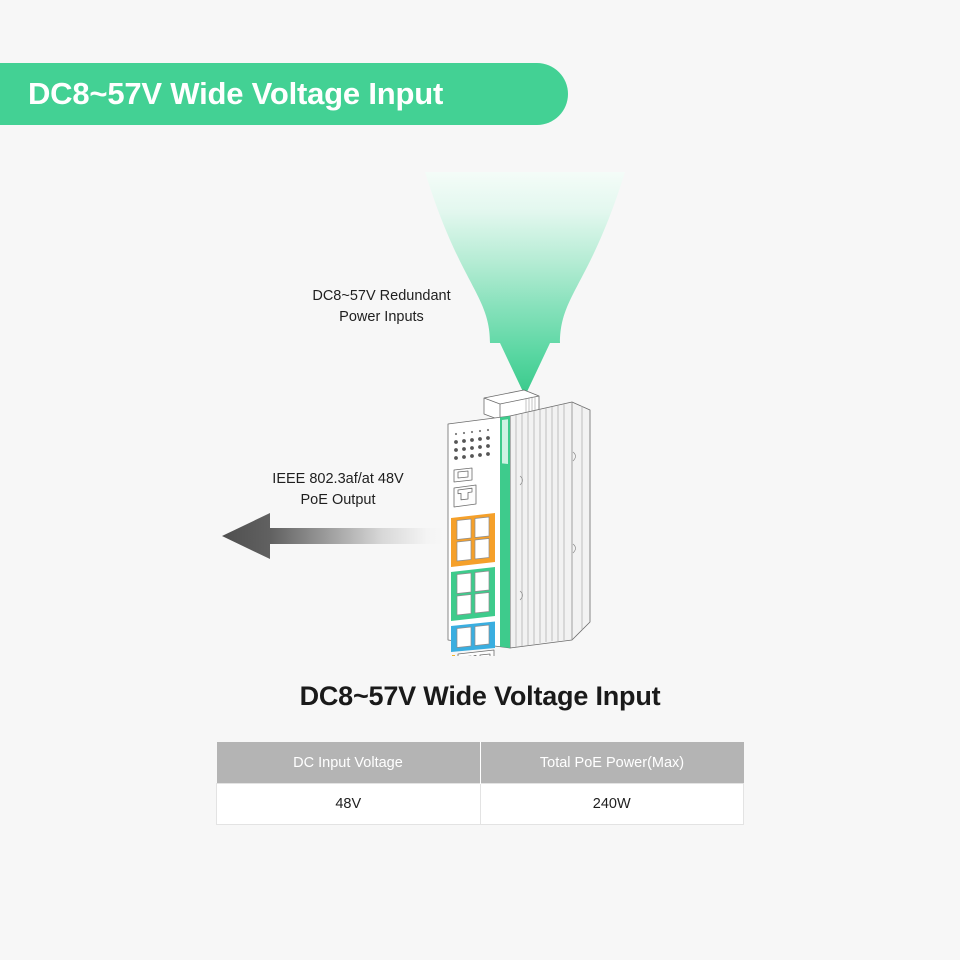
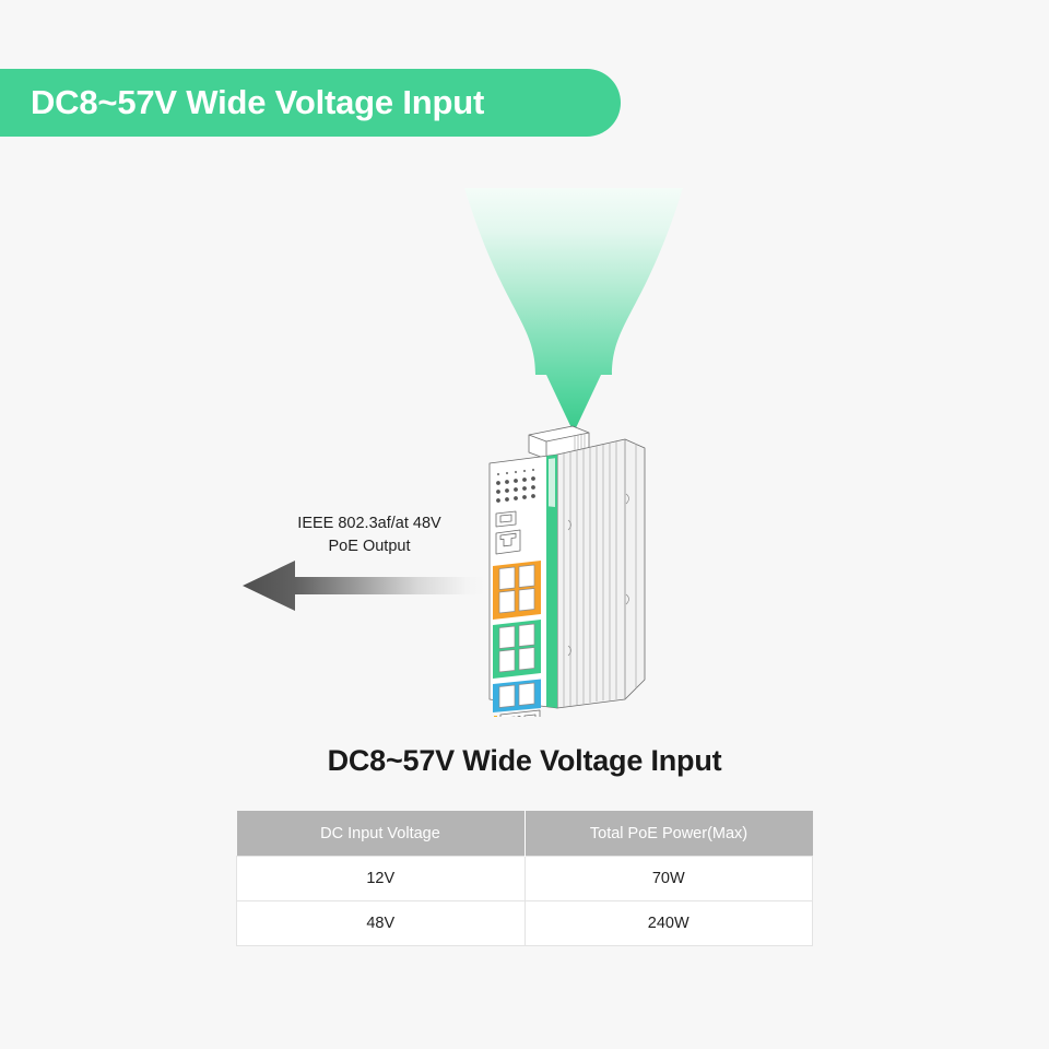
  DC8~57V Wide Voltage Input
- DC8~57V Redundant
- Power Inputs
  IEEE 802.3af/at 48V
  PoE Output
  DC8~57V Wide Voltage Input
  DC Input Voltage	Total PoE Power(Max)
+ 12V	70W
  48V	240W
